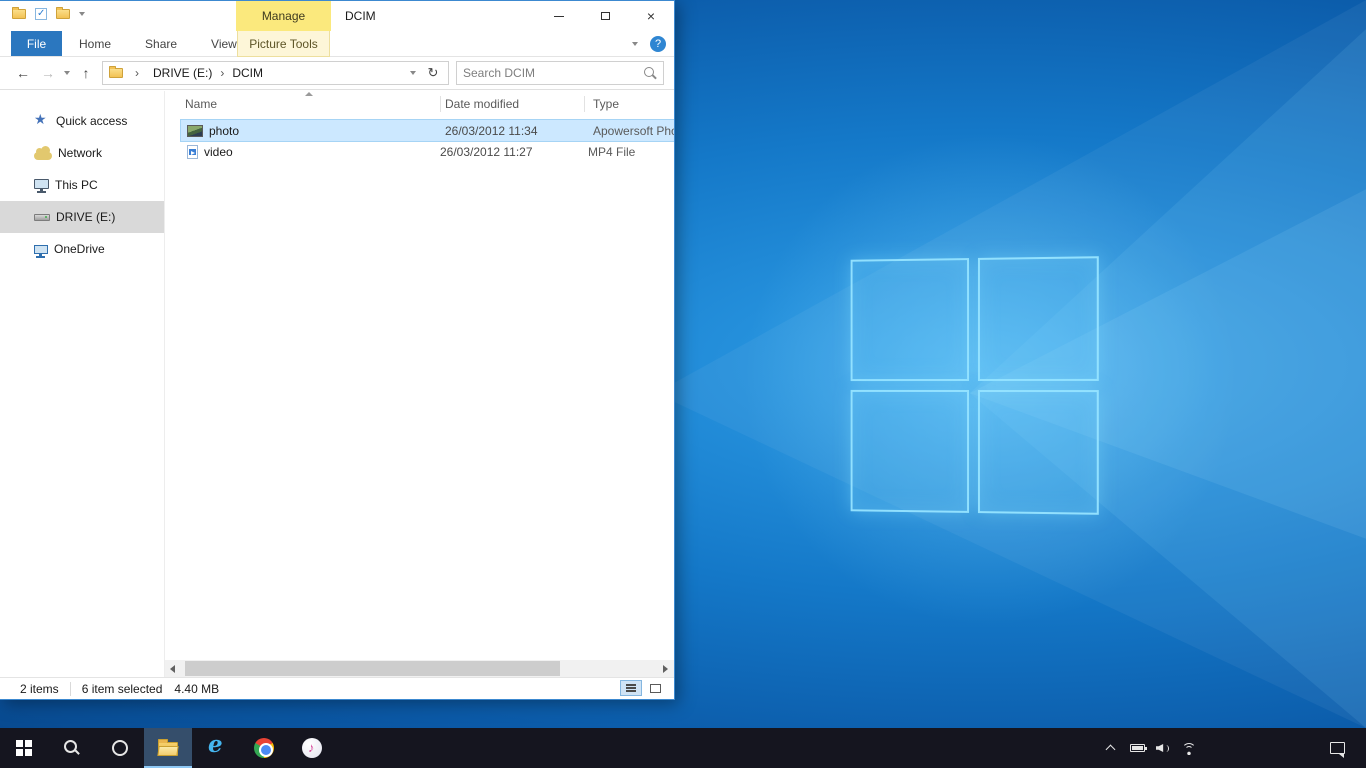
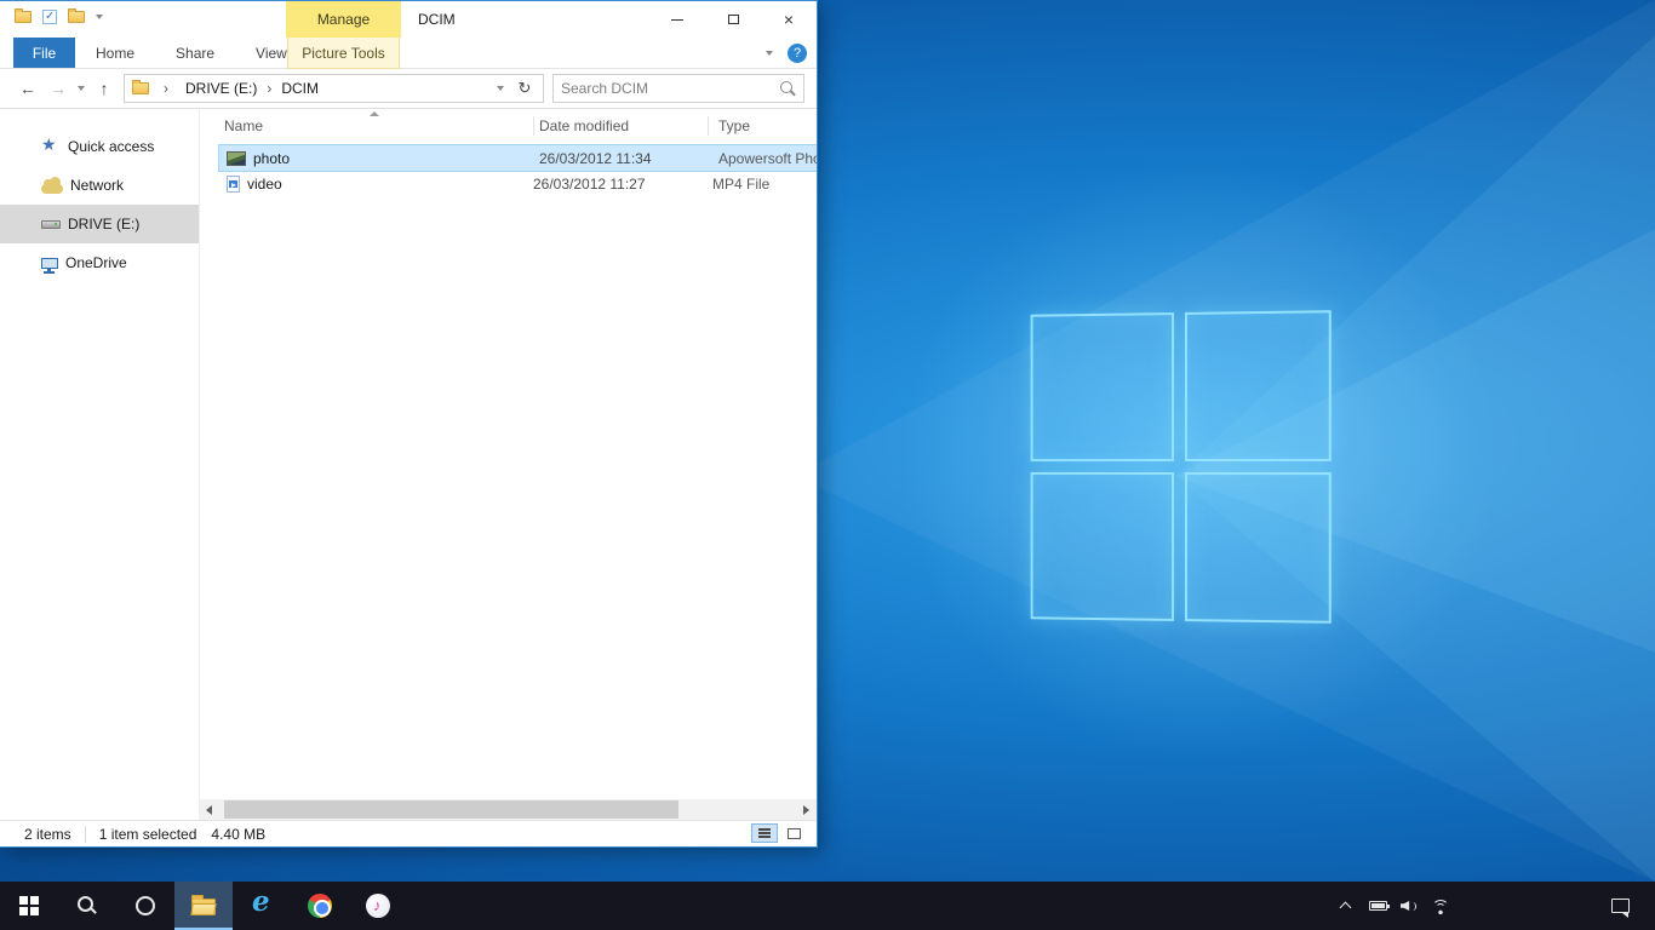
  Manage
  DCIM
  ×
  File
  Home
  Share
  View
  Picture Tools
  ?
  ←
  →
  ↑
  DRIVE (E:)
  DCIM
  ↻
  Search DCIM
  Quick access
  Network
- This PC
  DRIVE (E:)
  OneDrive
  Name
  Date modified
  Type
  photo
  26/03/2012 11:34
  Apowersoft Ph
  video
  26/03/2012 11:27
  MP4 File
  2 items
- 6 item selected
+ 1 item selected
  4.40 MB
